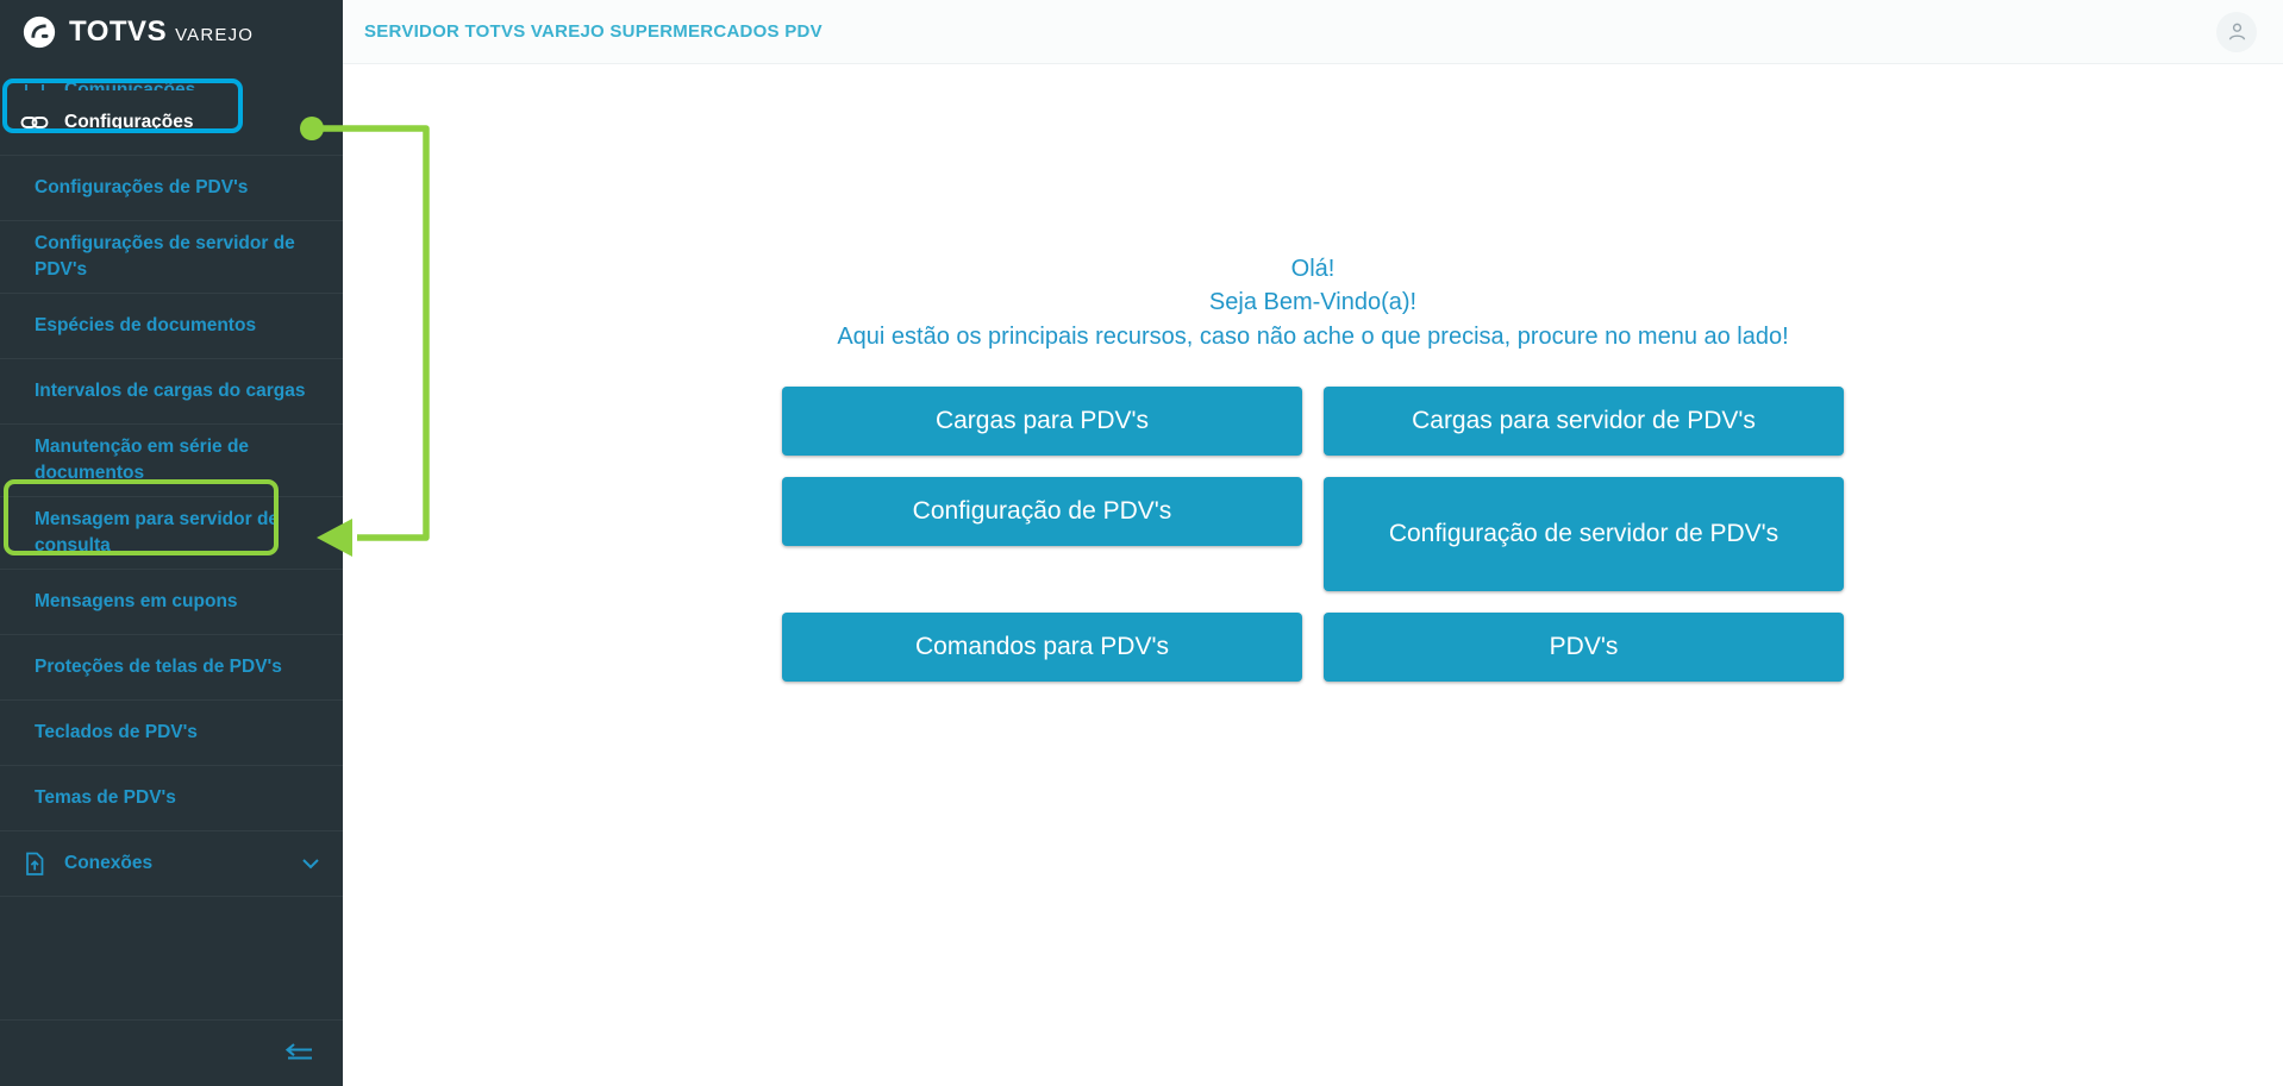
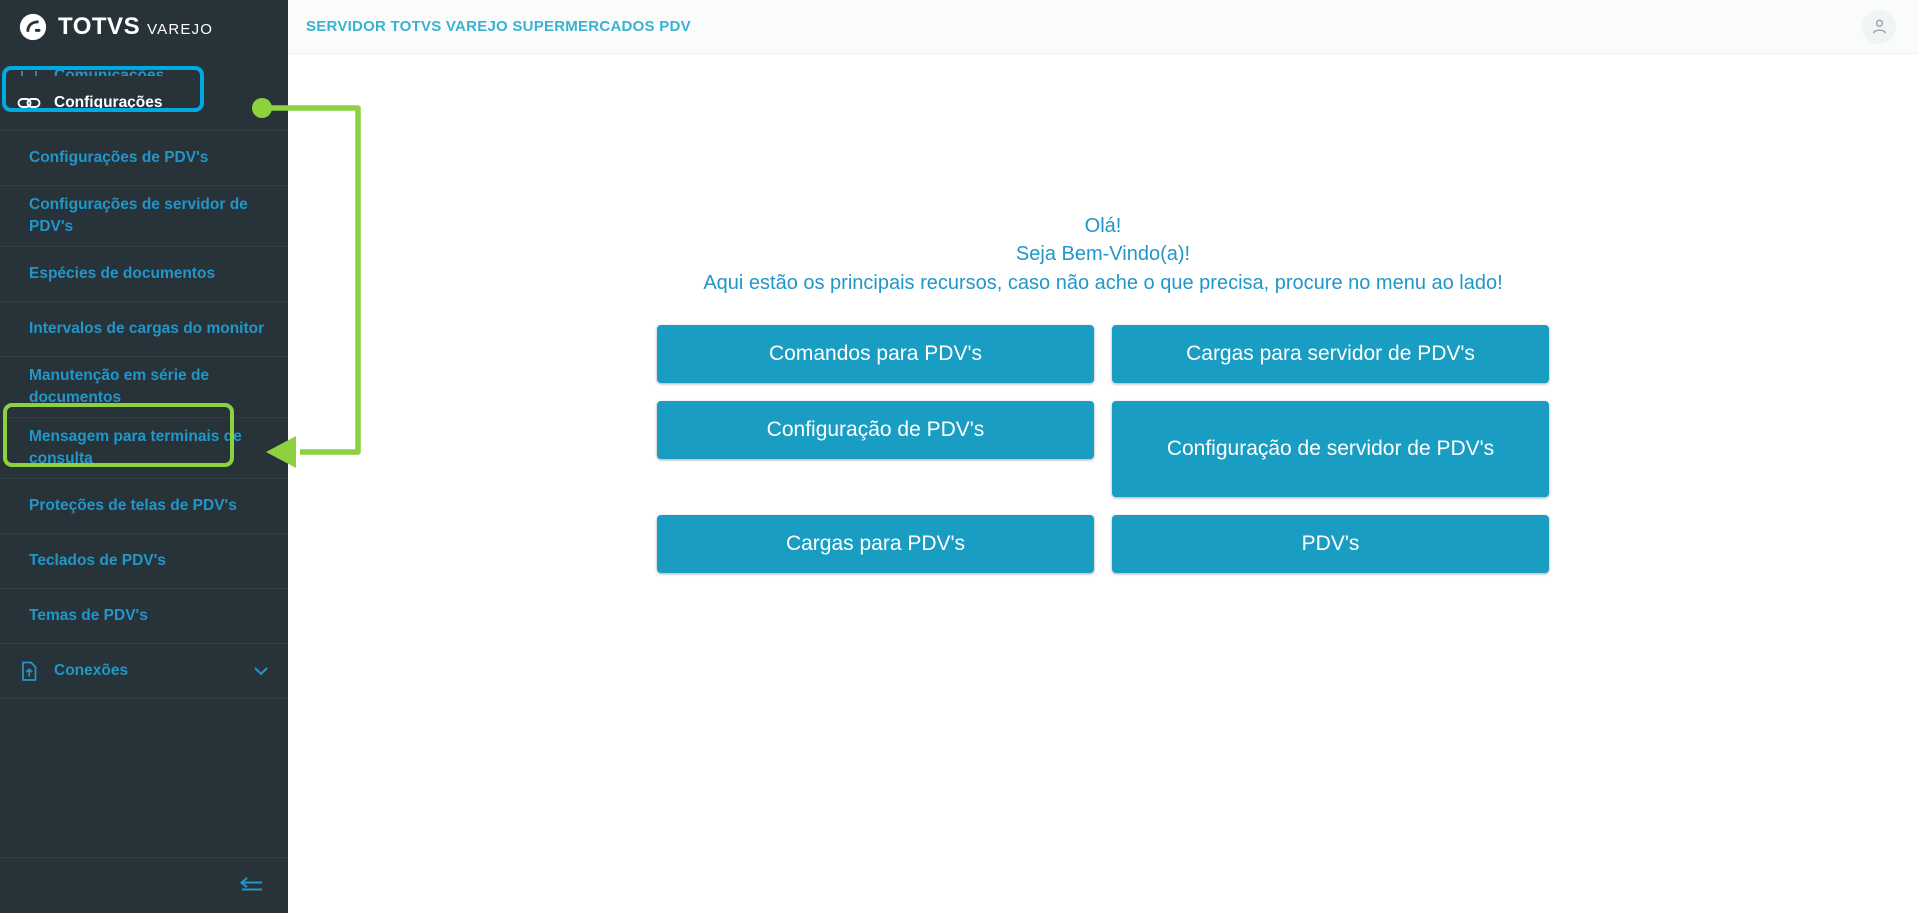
  TOTVS
  VAREJO
  Configurações
  Configurações de PDV's
  Configurações de servidor de PDV's
  Espécies de documentos
- Intervalos de cargas do cargas
+ Intervalos de cargas do monitor
  Manutenção em série de documentos
- Mensagem para servidor de consulta
+ Mensagem para terminais de consulta
- Mensagens em cupons
  Proteções de telas de PDV's
  Teclados de PDV's
  Temas de PDV's
  Conexões
  SERVIDOR TOTVS VAREJO SUPERMERCADOS PDV
  Olá!
  Seja Bem-Vindo(a)!
  Aqui estão os principais recursos, caso não ache o que precisa, procure no menu ao lado!
- Cargas para PDV's
+ Comandos para PDV's
  Cargas para servidor de PDV's
  Configuração de PDV's
  Configuração de servidor de PDV's
- Comandos para PDV's
+ Cargas para PDV's
  PDV's
